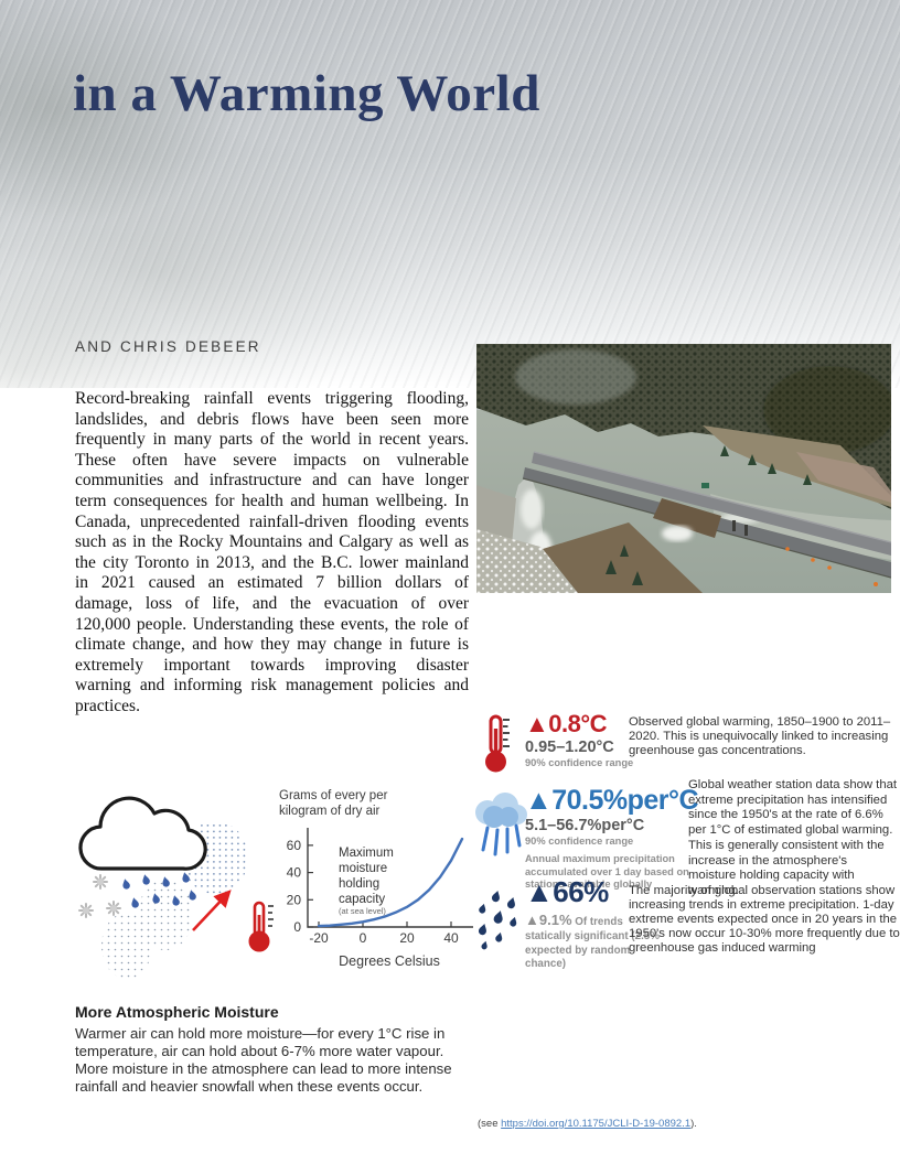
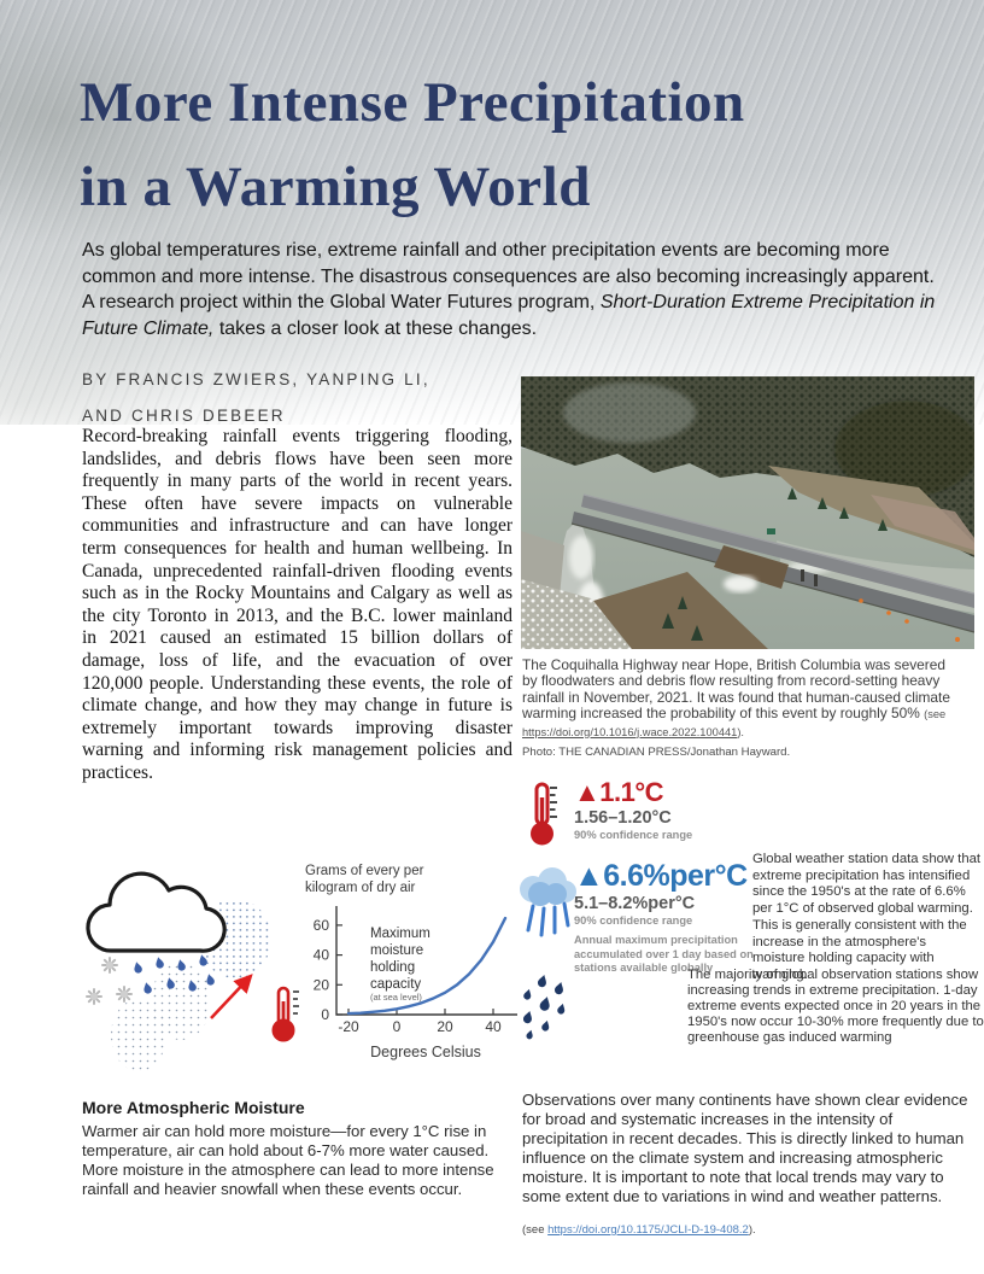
+ More Intense Precipitation
  in a Warming World
+ As global temperatures rise, extreme rainfall and other precipitation events are becoming more common and more intense. The disastrous consequences are also becoming increasingly apparent. A research project within the Global Water Futures program, Short-Duration Extreme Precipitation in Future Climate, takes a closer look at these changes.
+ BY FRANCIS ZWIERS, YANPING LI,
  AND CHRIS DEBEER
- Record-breaking rainfall events triggering flooding, landslides, and debris flows have been seen more frequently in many parts of the world in recent years. These often have severe impacts on vulnerable communities and infrastructure and can have longer term consequences for health and human wellbeing. In Canada, unprecedented rainfall-driven flooding events such as in the Rocky Mountains and Calgary as well as the city Toronto in 2013, and the B.C. lower mainland in 2021 caused an estimated 7 billion dollars of damage, loss of life, and the evacuation of over 120,000 people. Understanding these events, the role of climate change, and how they may change in future is extremely important towards improving disaster warning and informing risk management policies and practices.
+ Record-breaking rainfall events triggering flooding, landslides, and debris flows have been seen more frequently in many parts of the world in recent years. These often have severe impacts on vulnerable communities and infrastructure and can have longer term consequences for health and human wellbeing. In Canada, unprecedented rainfall-driven flooding events such as in the Rocky Mountains and Calgary as well as the city Toronto in 2013, and the B.C. lower mainland in 2021 caused an estimated 15 billion dollars of damage, loss of life, and the evacuation of over 120,000 people. Understanding these events, the role of climate change, and how they may change in future is extremely important towards improving disaster warning and informing risk management policies and practices.
  Grams of every per kilogram of dry air
  0
  20
  40
  60
  -20
  0
  20
  40
  Maximum
  moisture
  holding
  capacity
  (at sea level)
  Degrees Celsius
  More Atmospheric Moisture
- Warmer air can hold more moisture—for every 1°C rise in temperature, air can hold about 6-7% more water vapour. More moisture in the atmosphere can lead to more intense rainfall and heavier snowfall when these events occur.
+ Warmer air can hold more moisture—for every 1°C rise in temperature, air can hold about 6-7% more water caused. More moisture in the atmosphere can lead to more intense rainfall and heavier snowfall when these events occur.
+ The Coquihalla Highway near Hope, British Columbia was severed by floodwaters and debris flow resulting from record-setting heavy rainfall in November, 2021. It was found that human-caused climate warming increased the probability of this event by roughly 50% (see https://doi.org/10.1016/j.wace.2022.100441).
+ Photo: THE CANADIAN PRESS/Jonathan Hayward.
- ▲0.8°C
+ ▲1.1°C
- 0.95–1.20°C
+ 1.56–1.20°C
  90% confidence range
- Observed global warming, 1850–1900 to 2011–2020. This is unequivocally linked to increasing greenhouse gas concentrations.
- ▲70.5%per°C
+ ▲6.6%per°C
- 5.1–56.7%per°C
+ 5.1–8.2%per°C
  90% confidence range
  Annual maximum precipitation accumulated over 1 day based on stations available globally
- Global weather station data show that extreme precipitation has intensified since the 1950's at the rate of 6.6% per 1°C of estimated global warming. This is generally consistent with the increase in the atmosphere's moisture holding capacity with warming.
+ Global weather station data show that extreme precipitation has intensified since the 1950's at the rate of 6.6% per 1°C of observed global warming. This is generally consistent with the increase in the atmosphere's moisture holding capacity with warming.
- ▲66%
- ▲9.1% Of trends
- statically significant (2.5% expected by random chance)
  The majority of global observation stations show increasing trends in extreme precipitation. 1-day extreme events expected once in 20 years in the 1950's now occur 10-30% more frequently due to greenhouse gas induced warming
+ Observations over many continents have shown clear evidence for broad and systematic increases in the intensity of precipitation in recent decades. This is directly linked to human influence on the climate system and increasing atmospheric moisture. It is important to note that local trends may vary to some extent due to variations in wind and weather patterns.
- (see https://doi.org/10.1175/JCLI-D-19-0892.1).
+ (see https://doi.org/10.1175/JCLI-D-19-408.2).
